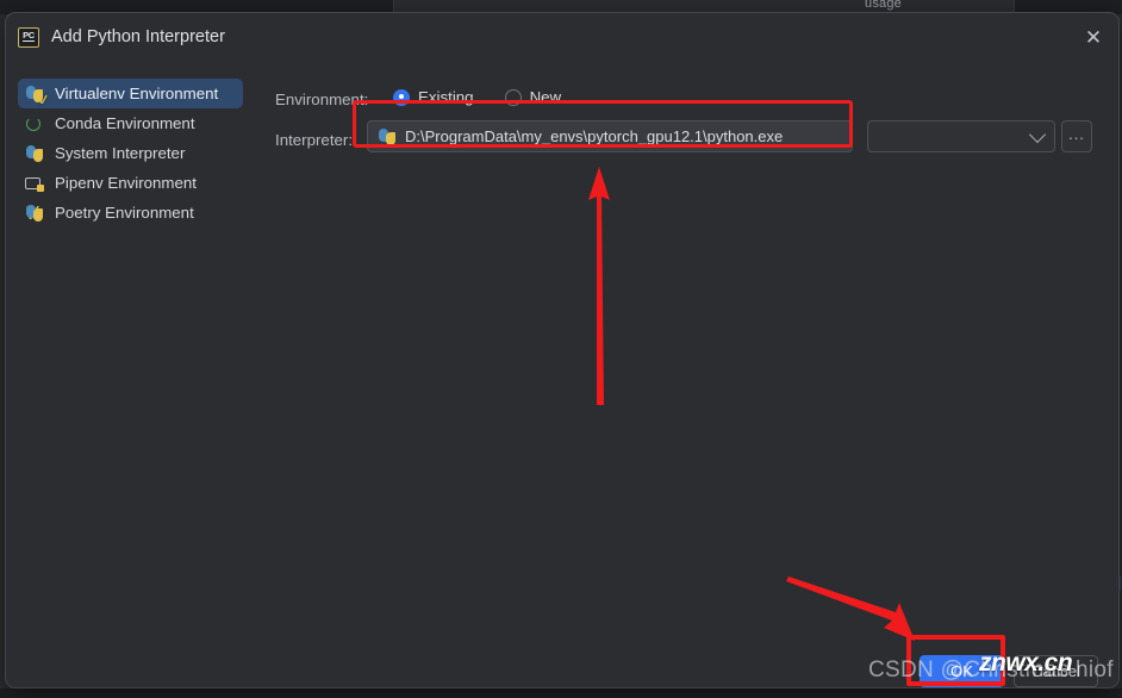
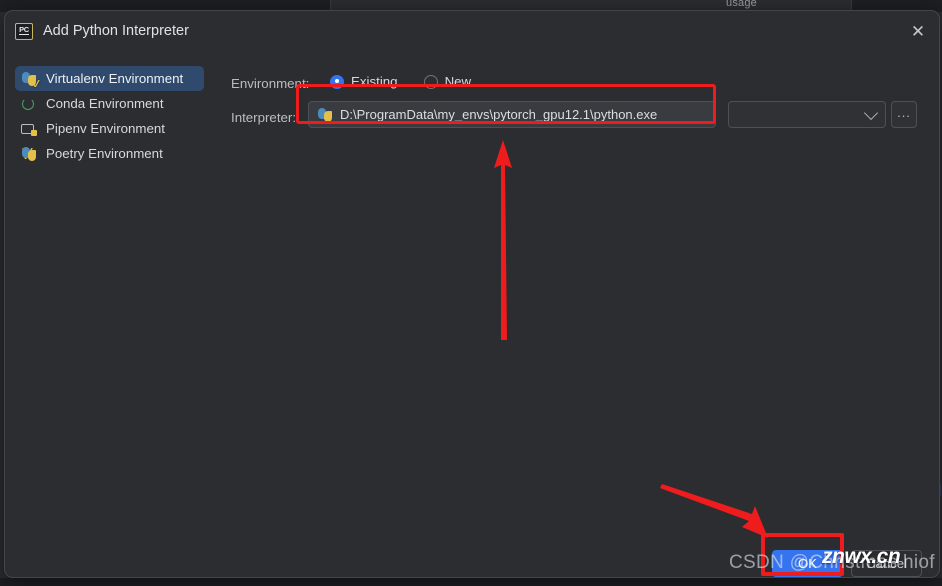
  usage
  PC
  Add Python Interpreter
  ✕
  V
  Virtualenv Environment
  Conda Environment
- System Interpreter
  Pipenv Environment
  Poetry Environment
  Environment:
  Interpreter:
  Existing
  New
  D:\ProgramData\my_envs\pytorch_gpu12.1\python.exe
  ...
  OK
  Cancel
  CSDN @Christmas hiof
  znwx.cn
